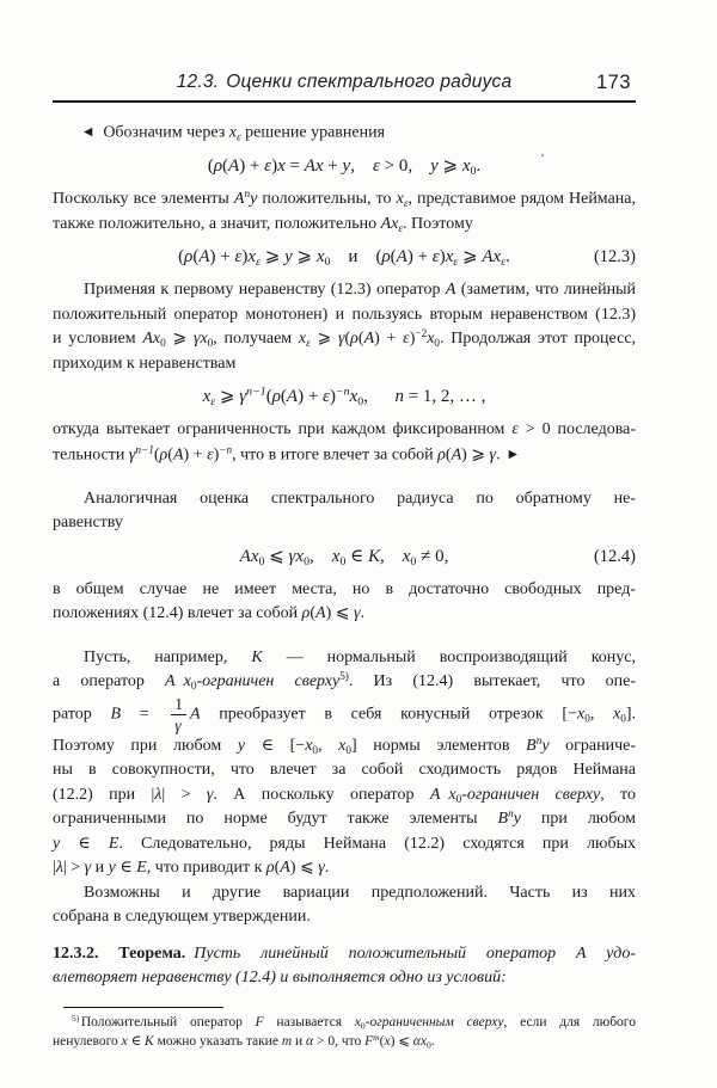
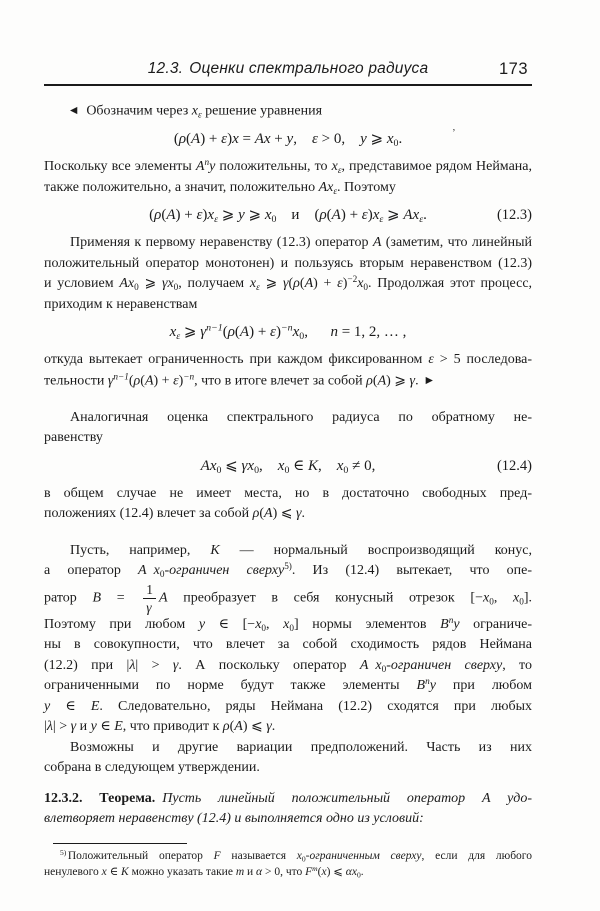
  12.3. Оценки спектрального радиуса
  173
  ◀ Обозначим через xε решение уравнения
  (ρ(A) + ε)x = Ax + y, ε > 0, y ⩾ x0.
  Поскольку все элементы Any положительны, то xε, представимое рядом Неймана,
  также положительно, а значит, положительно Axε. Поэтому
  (ρ(A) + ε)xε ⩾ y ⩾ x0 и (ρ(A) + ε)xε ⩾ Axε.
  (12.3)
  Применяя к первому неравенству (12.3) оператор A (заметим, что линейный
  положительный оператор монотонен) и пользуясь вторым неравенством (12.3)
  и условием Ax0 ⩾ γx0, получаем xε ⩾ γ(ρ(A) + ε)−2x0. Продолжая этот процесс,
  приходим к неравенствам
  xε ⩾ γn−1(ρ(A) + ε)−nx0, n = 1, 2, … ,
- откуда вытекает ограниченность при каждом фиксированном ε > 0 последова-
+ откуда вытекает ограниченность при каждом фиксированном ε > 5 последова-
  тельности γn−1(ρ(A) + ε)−n, что в итоге влечет за собой ρ(A) ⩾ γ. ▶
  Аналогичная оценка спектрального радиуса по обратному не-
  равенству
  Ax0 ⩽ γx0, x0 ∈ K, x0 ≠ 0,
  (12.4)
  в общем случае не имеет места, но в достаточно свободных пред-
  положениях (12.4) влечет за собой ρ(A) ⩽ γ.
  Пусть, например, K — нормальный воспроизводящий конус,
  а оператор A x0-ограничен сверху5). Из (12.4) вытекает, что опе-
  ратор B =
  1
  γ
  A преобразует в себя конусный отрезок [−x0, x0].
  Поэтому при любом y ∈ [−x0, x0] нормы элементов Bny ограниче-
  ны в совокупности, что влечет за собой сходимость рядов Неймана
  (12.2) при |λ| > γ. А поскольку оператор A x0-ограничен сверху, то
  ограниченными по норме будут также элементы Bny при любом
  y ∈ E. Следовательно, ряды Неймана (12.2) сходятся при любых
  |λ| > γ и y ∈ E, что приводит к ρ(A) ⩽ γ.
  Возможны и другие вариации предположений. Часть из них
  собрана в следующем утверждении.
  12.3.2. Теорема. Пусть линейный положительный оператор A удо-
  влетворяет неравенству (12.4) и выполняется одно из условий:
  5) Положительный оператор F называется x0-ограниченным сверху, если для любого
  ненулевого x ∈ K можно указать такие m и α > 0, что Fm(x) ⩽ αx0.
  ’
